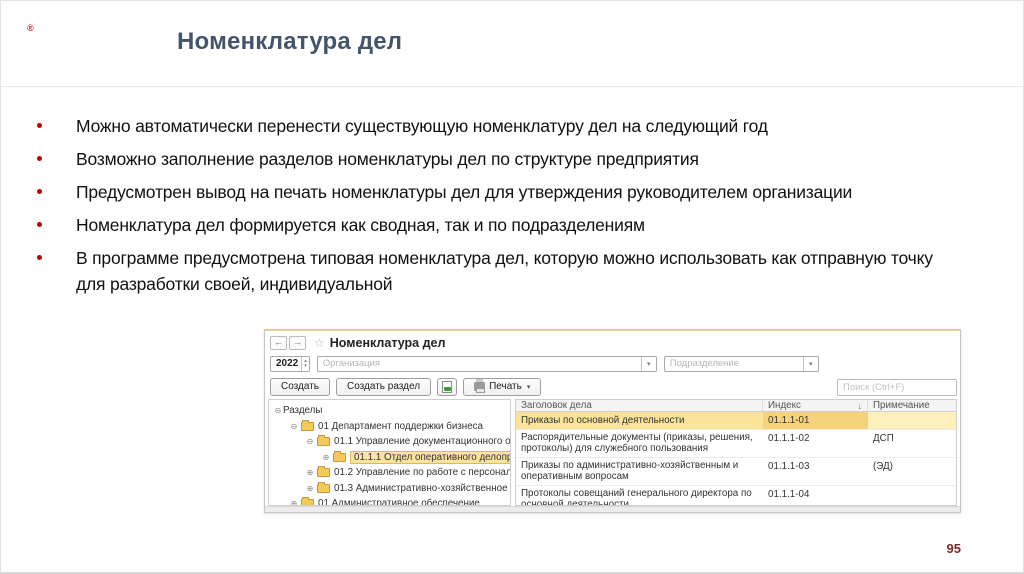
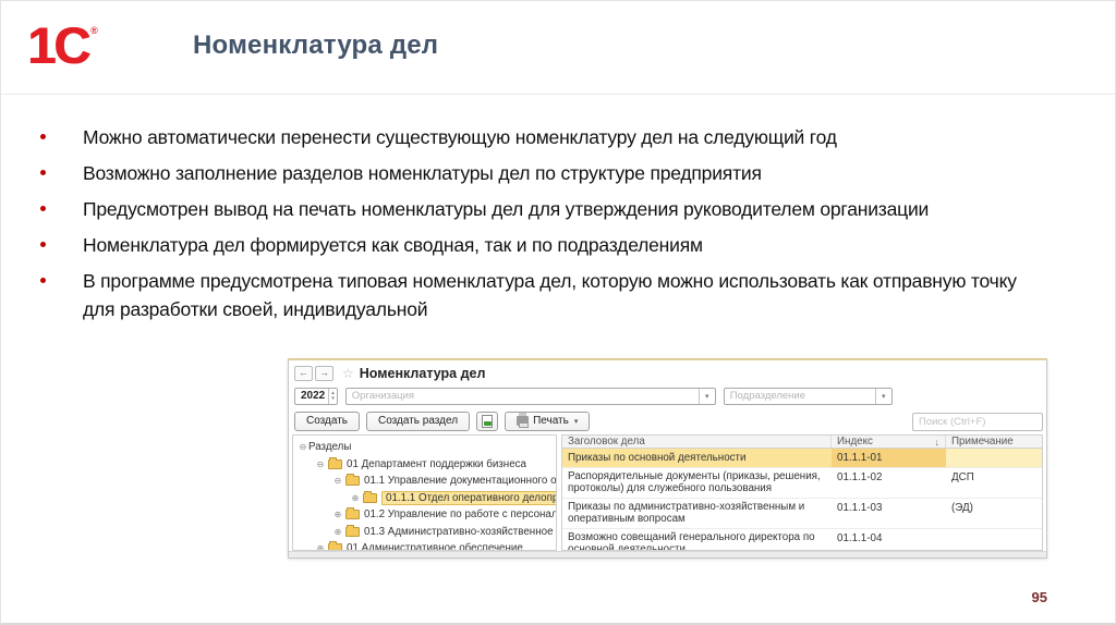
+ 1С
  ®
  Номенклатура дел
  Можно автоматически перенести существующую номенклатуру дел на следующий год
  Возможно заполнение разделов номенклатуры дел по структуре предприятия
  Предусмотрен вывод на печать номенклатуры дел для утверждения руководителем организации
  Номенклатура дел формируется как сводная, так и по подразделениям
  В программе предусмотрена типовая номенклатура дел, которую можно использовать как отправную точку для разработки своей, индивидуальной
  ←
  →
  ☆
  Номенклатура дел
  2022
  Организация
  Подразделение
  Создать
  Создать раздел
  Печать
  Поиск (Ctrl+F)
  ⊖
  Разделы
  ⊖
  01 Департамент поддержки бизнеса
  ⊖
  01.1 Управление документационного о
  ⊕
  01.1.1 Отдел оперативного делопр
  ⊕
  01.2 Управление по работе с персонал
  ⊕
  01.3 Административно-хозяйственное
  ⊕
  01 Административное обеспечение
  Заголовок дела
  Индекс
  ↓
  Примечание
  Приказы по основной деятельности
  01.1.1-01
  Распорядительные документы (приказы, решения, протоколы) для служебного пользования
  01.1.1-02
  ДСП
  Приказы по административно-хозяйственным и оперативным вопросам
  01.1.1-03
  (ЭД)
- Протоколы совещаний генерального директора по основной деятельности
+ Возможно совещаний генерального директора по основной деятельности
  01.1.1-04
  95
